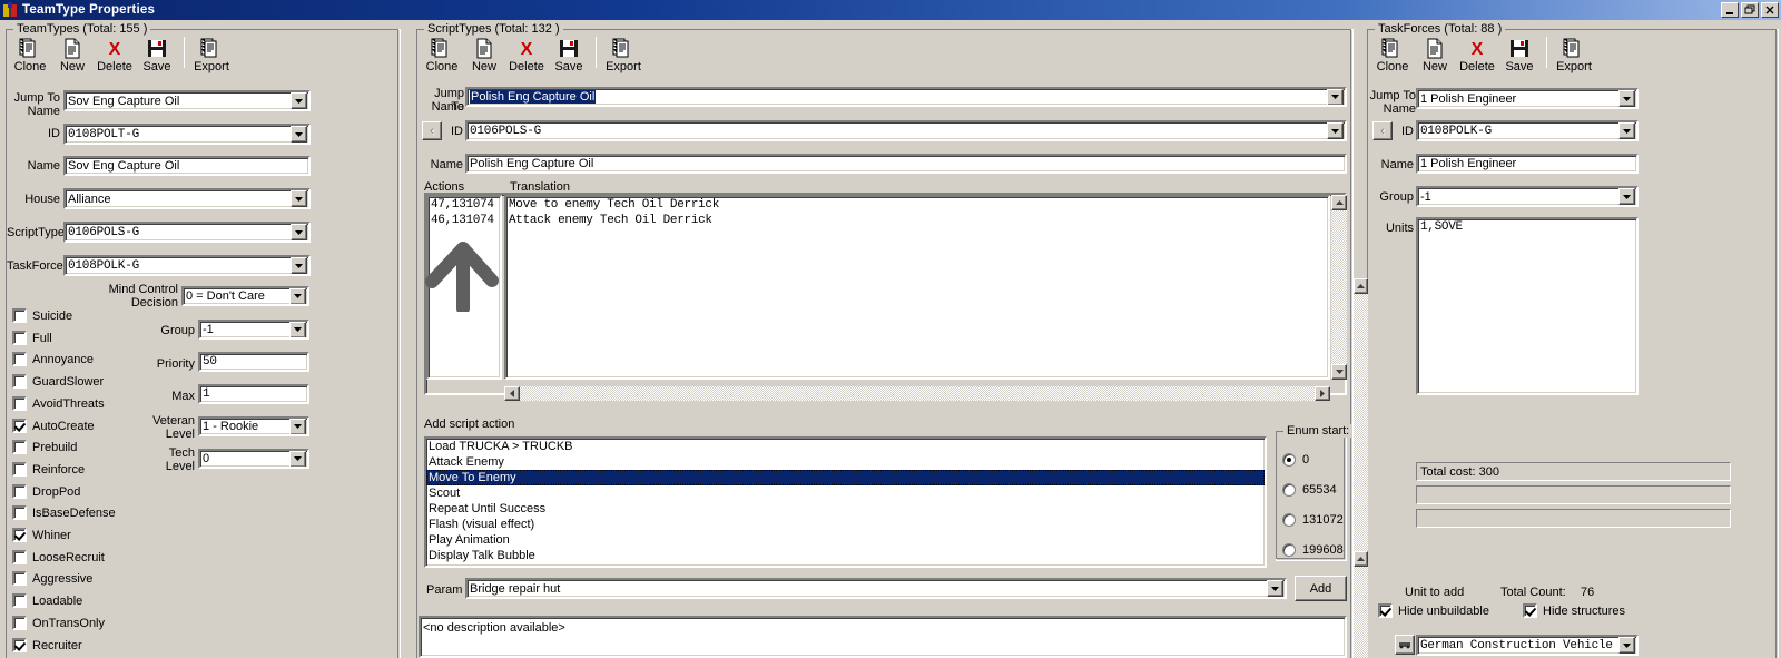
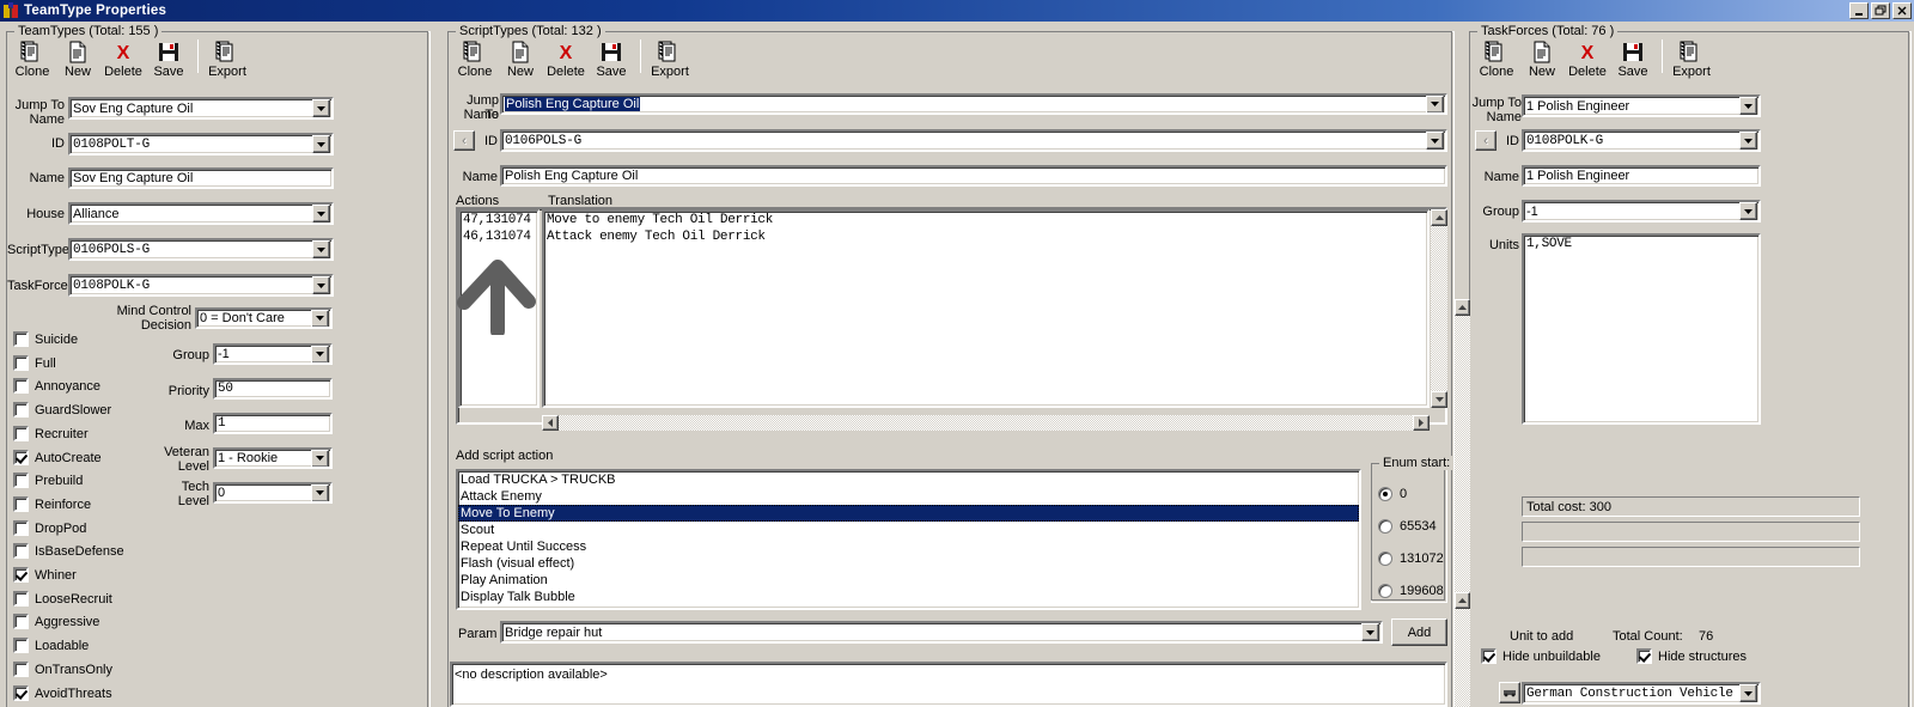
  TeamType Properties
  TeamTypes (Total: 155 )
  Clone
  New
  X
  Delete
  Save
  Export
  Jump To
  Name
  Sov Eng Capture Oil
  ID
  0108POLT-G
  Name
  Sov Eng Capture Oil
  House
  Alliance
  ScriptType
  0106POLS-G
  TaskForce
  0108POLK-G
  Mind Control
  Decision
  0 = Don't Care
  Group
  -1
  Priority
  50
  Max
  1
  Veteran
  Level
  1 - Rookie
  Tech
  Level
  0
  Suicide
  Full
  Annoyance
  GuardSlower
- AvoidThreats
+ Recruiter
  AutoCreate
  Prebuild
  Reinforce
  DropPod
  IsBaseDefense
  Whiner
  LooseRecruit
  Aggressive
  Loadable
  OnTransOnly
- Recruiter
+ AvoidThreats
  ScriptTypes (Total: 132 )
  Clone
  New
  X
  Delete
  Save
  Export
  Jump To
  Name
  Polish Eng Capture Oil
  ‹
  ID
  0106POLS-G
  Name
  Polish Eng Capture Oil
  Actions
  Translation
  47,131074
  46,131074
  Move to enemy Tech Oil Derrick
  Attack enemy Tech Oil Derrick
  Add script action
  Load TRUCKA > TRUCKB
  Attack Enemy
  Move To Enemy
  Scout
  Repeat Until Success
  Flash (visual effect)
  Play Animation
  Display Talk Bubble
  Enum start:
  0
  65534
  131072
  199608
  Param
  Bridge repair hut
  Add
  <no description available>
- TaskForces (Total: 88 )
+ TaskForces (Total: 76 )
  Clone
  New
  X
  Delete
  Save
  Export
  Jump To
  Name
  1 Polish Engineer
  ‹
  ID
  0108POLK-G
  Name
  1 Polish Engineer
  Group
  -1
  Units
  1,SOVE
  Total cost: 300
  Unit to add
  Total Count:
  76
  Hide unbuildable
  Hide structures
  German Construction Vehicle
